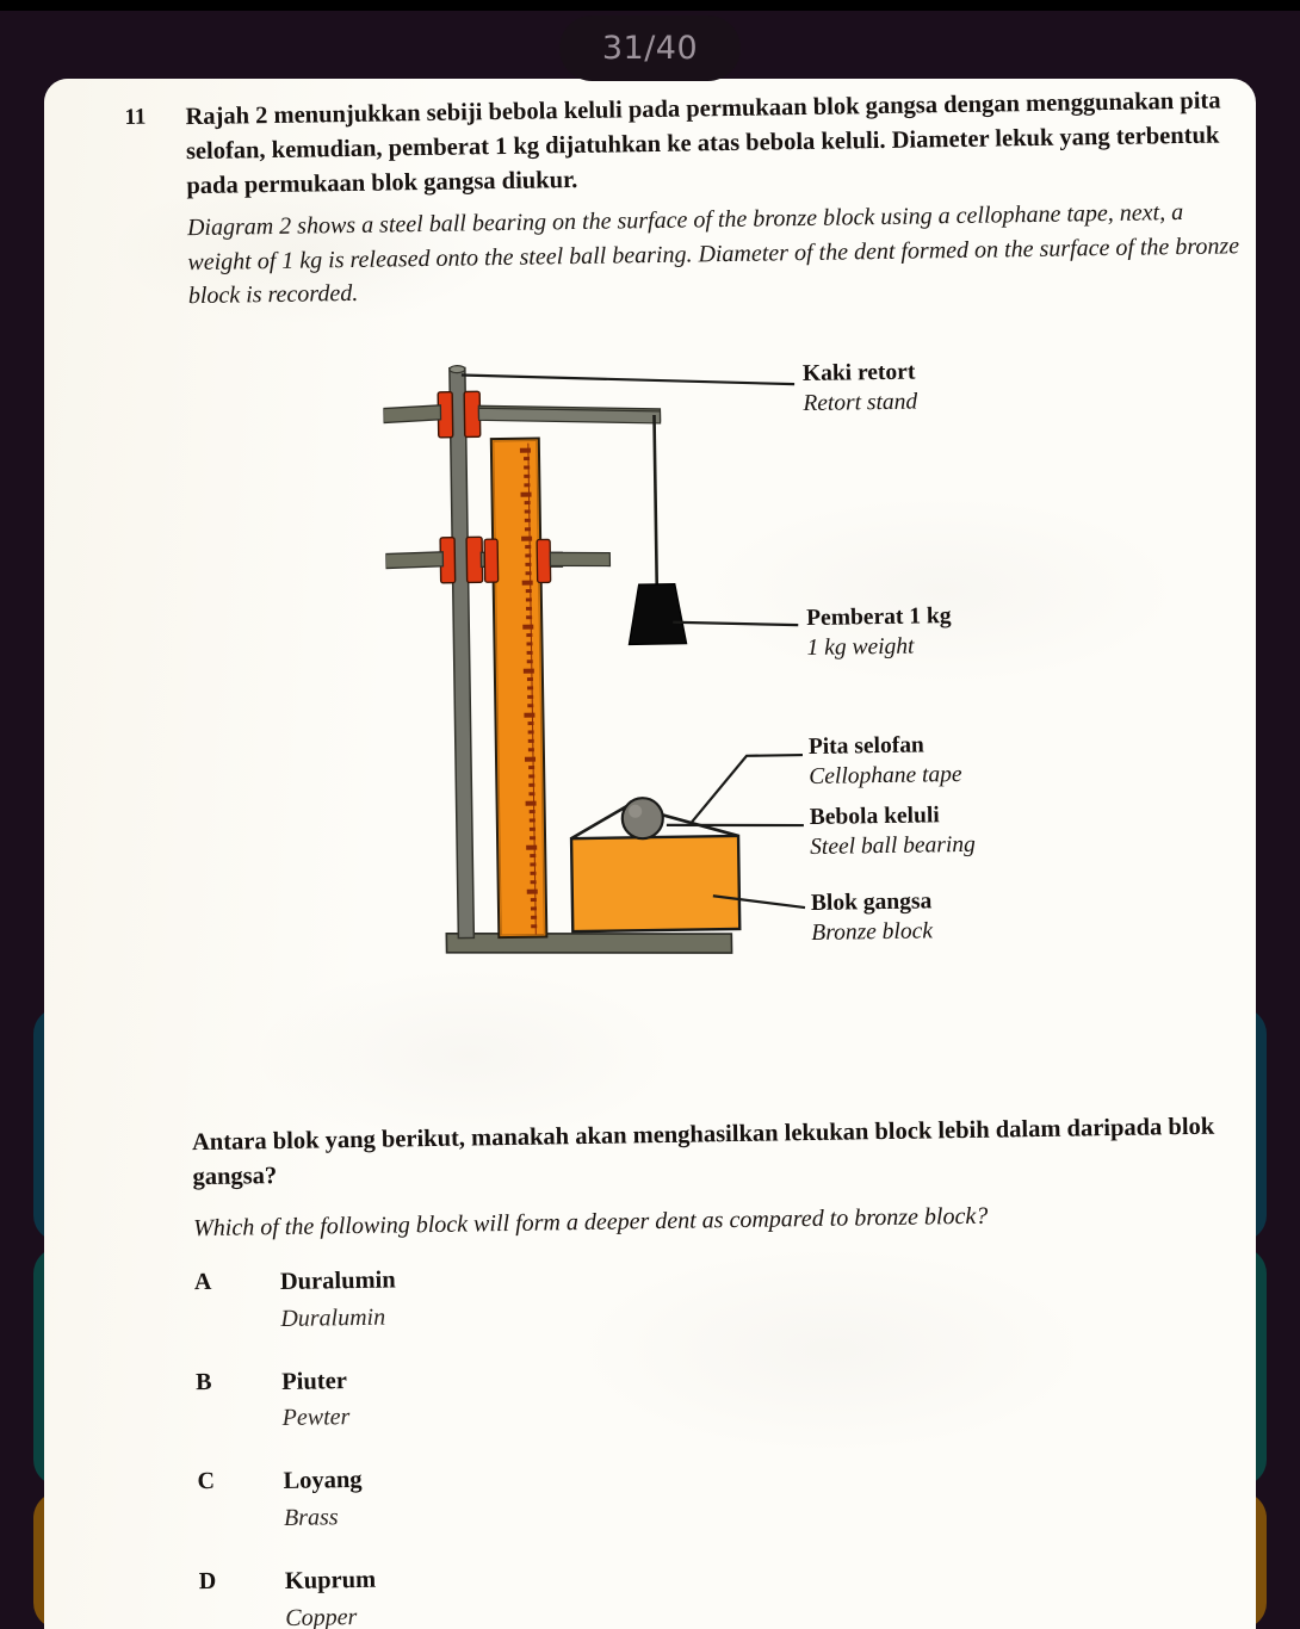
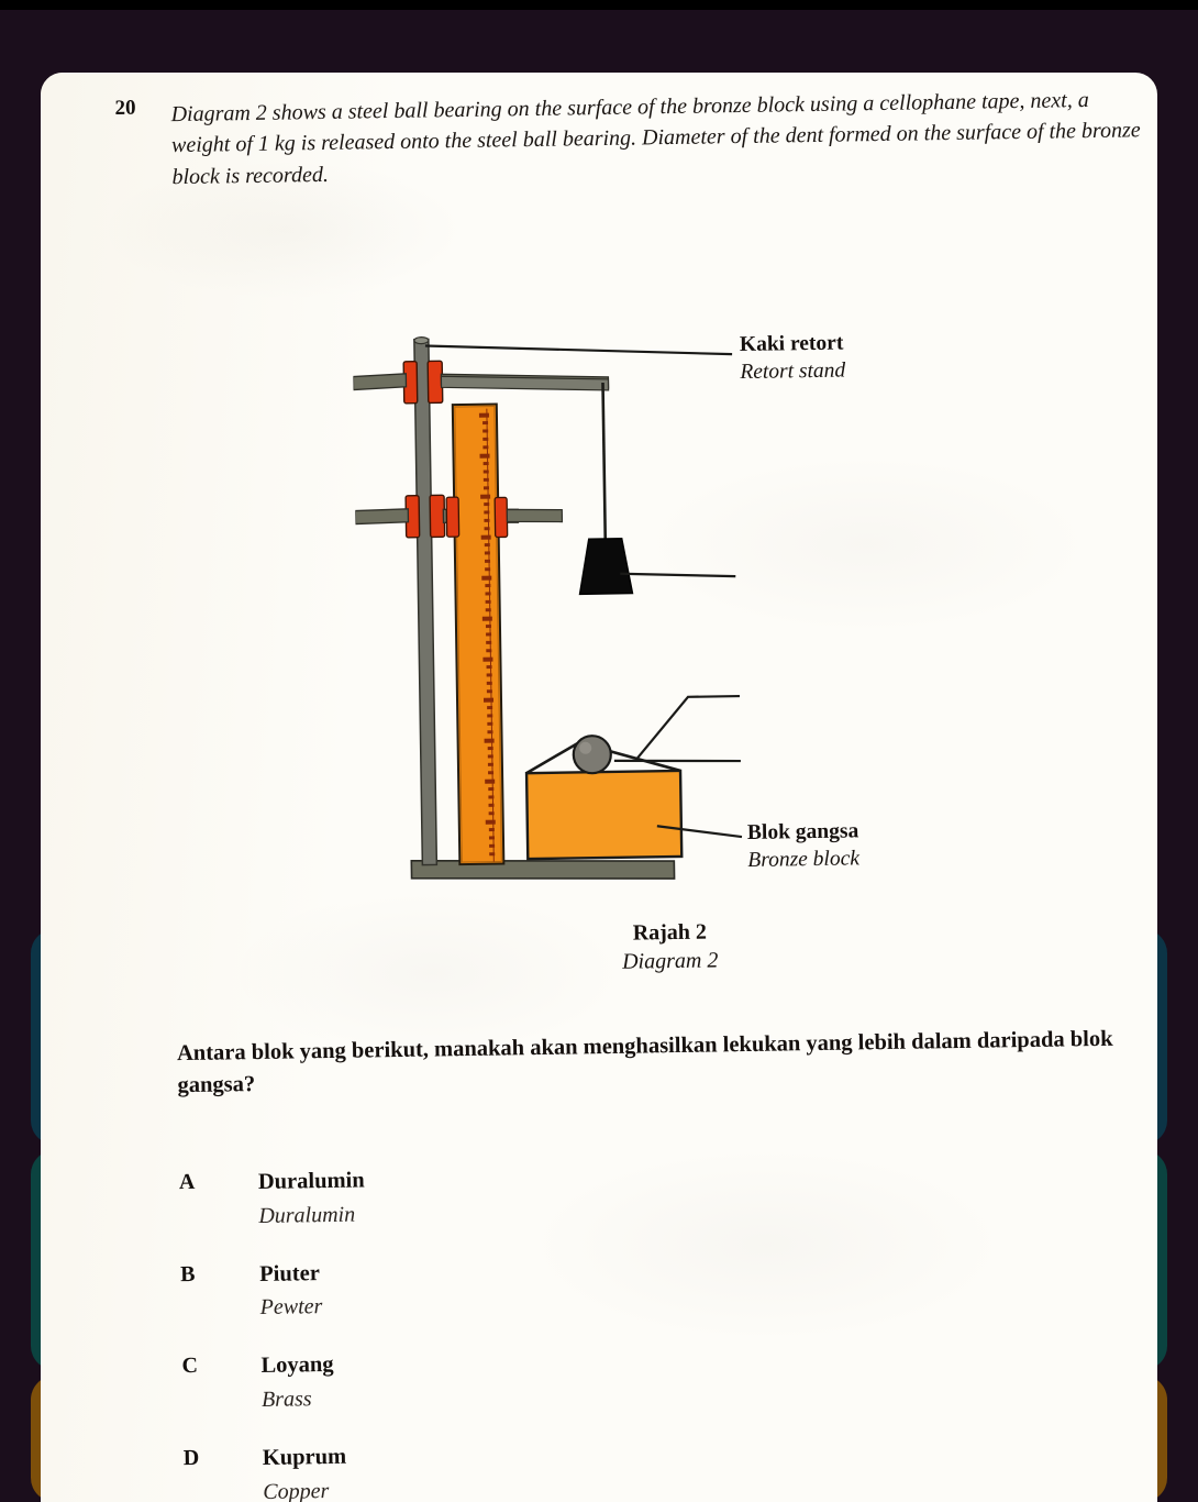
- 31/40
- 11
+ 20
- Rajah 2 menunjukkan sebiji bebola keluli pada permukaan blok gangsa dengan menggunakan pita selofan, kemudian, pemberat 1 kg dijatuhkan ke atas bebola keluli. Diameter lekuk yang terbentuk pada permukaan blok gangsa diukur.
  Diagram 2 shows a steel ball bearing on the surface of the bronze block using a cellophane tape, next, a weight of 1 kg is released onto the steel ball bearing. Diameter of the dent formed on the surface of the bronze block is recorded.
  Kaki retort
  Retort stand
- Pemberat 1 kg
- 1 kg weight
- Pita selofan
- Cellophane tape
- Bebola keluli
- Steel ball bearing
  Blok gangsa
  Bronze block
+ Rajah 2
+ Diagram 2
- Antara blok yang berikut, manakah akan menghasilkan lekukan block lebih dalam daripada blok gangsa?
+ Antara blok yang berikut, manakah akan menghasilkan lekukan yang lebih dalam daripada blok gangsa?
- Which of the following block will form a deeper dent as compared to bronze block?
  A
  Duralumin
  Duralumin
  B
  Piuter
  Pewter
  C
  Loyang
  Brass
  D
  Kuprum
  Copper
